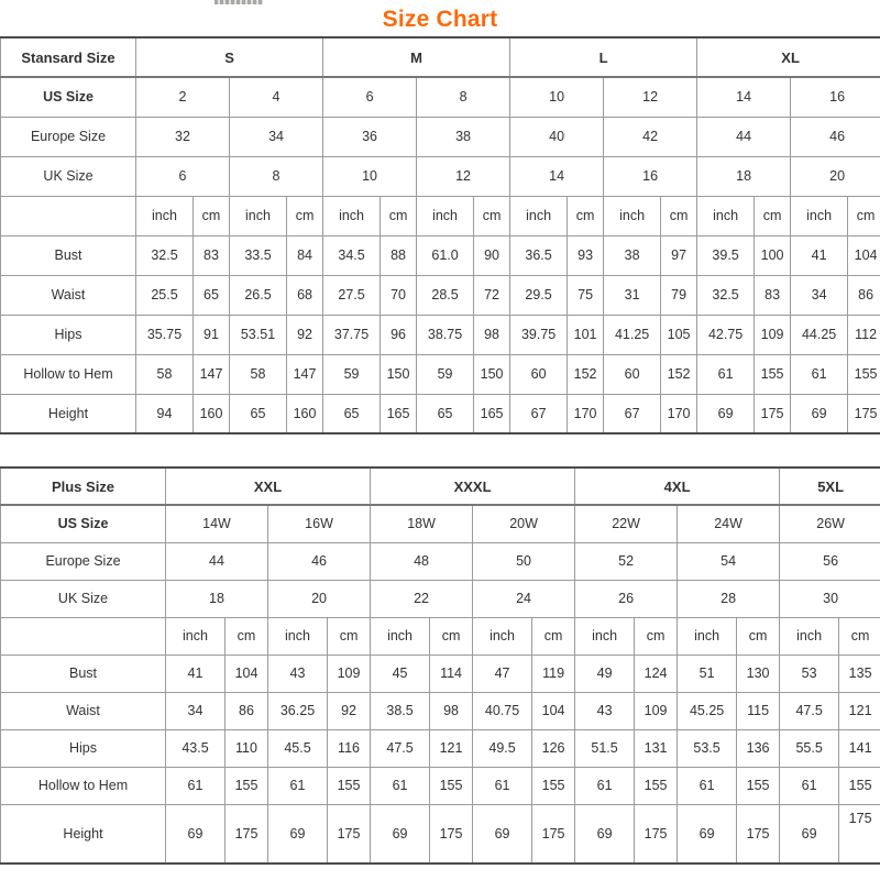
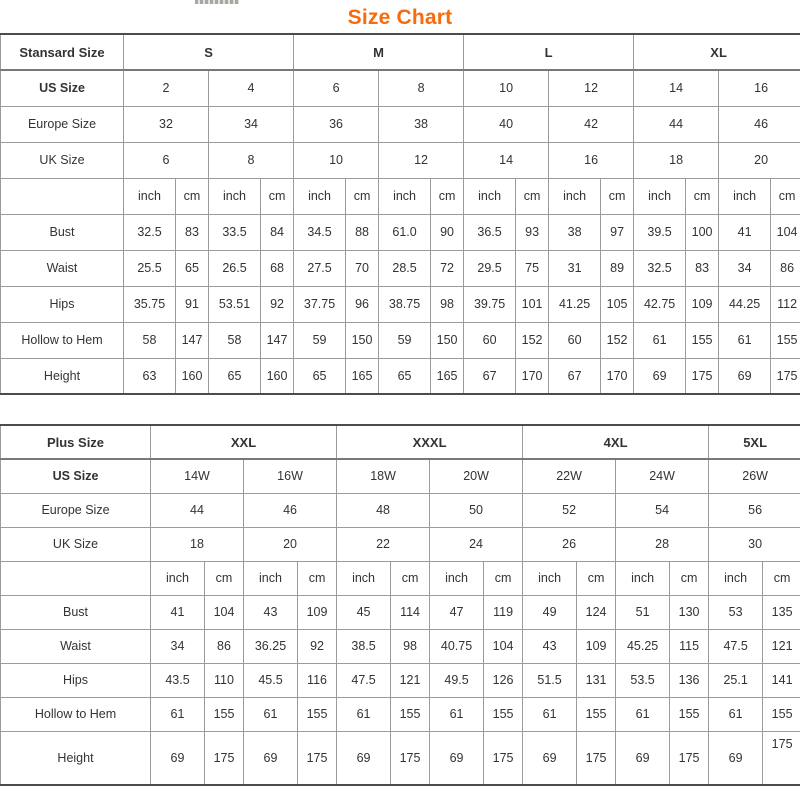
  Size Chart
  Stansard Size	S	M	L	XL
  US Size	2	4	6	8	10	12	14	16
  Europe Size	32	34	36	38	40	42	44	46
  UK Size	6	8	10	12	14	16	18	20
  	inch	cm	inch	cm	inch	cm	inch	cm	inch	cm	inch	cm	inch	cm	inch	cm
  Bust	32.5	83	33.5	84	34.5	88	61.0	90	36.5	93	38	97	39.5	100	41	104
- Waist	25.5	65	26.5	68	27.5	70	28.5	72	29.5	75	31	79	32.5	83	34	86
+ Waist	25.5	65	26.5	68	27.5	70	28.5	72	29.5	75	31	89	32.5	83	34	86
  Hips	35.75	91	53.51	92	37.75	96	38.75	98	39.75	101	41.25	105	42.75	109	44.25	112
  Hollow to Hem	58	147	58	147	59	150	59	150	60	152	60	152	61	155	61	155
- Height	94	160	65	160	65	165	65	165	67	170	67	170	69	175	69	175
+ Height	63	160	65	160	65	165	65	165	67	170	67	170	69	175	69	175
  Plus Size	XXL	XXXL	4XL	5XL
  US Size	14W	16W	18W	20W	22W	24W	26W
  Europe Size	44	46	48	50	52	54	56
  UK Size	18	20	22	24	26	28	30
  	inch	cm	inch	cm	inch	cm	inch	cm	inch	cm	inch	cm	inch	cm
  Bust	41	104	43	109	45	114	47	119	49	124	51	130	53	135
  Waist	34	86	36.25	92	38.5	98	40.75	104	43	109	45.25	115	47.5	121
- Hips	43.5	110	45.5	116	47.5	121	49.5	126	51.5	131	53.5	136	55.5	141
+ Hips	43.5	110	45.5	116	47.5	121	49.5	126	51.5	131	53.5	136	25.1	141
  Hollow to Hem	61	155	61	155	61	155	61	155	61	155	61	155	61	155
  Height	69	175	69	175	69	175	69	175	69	175	69	175	69	175
